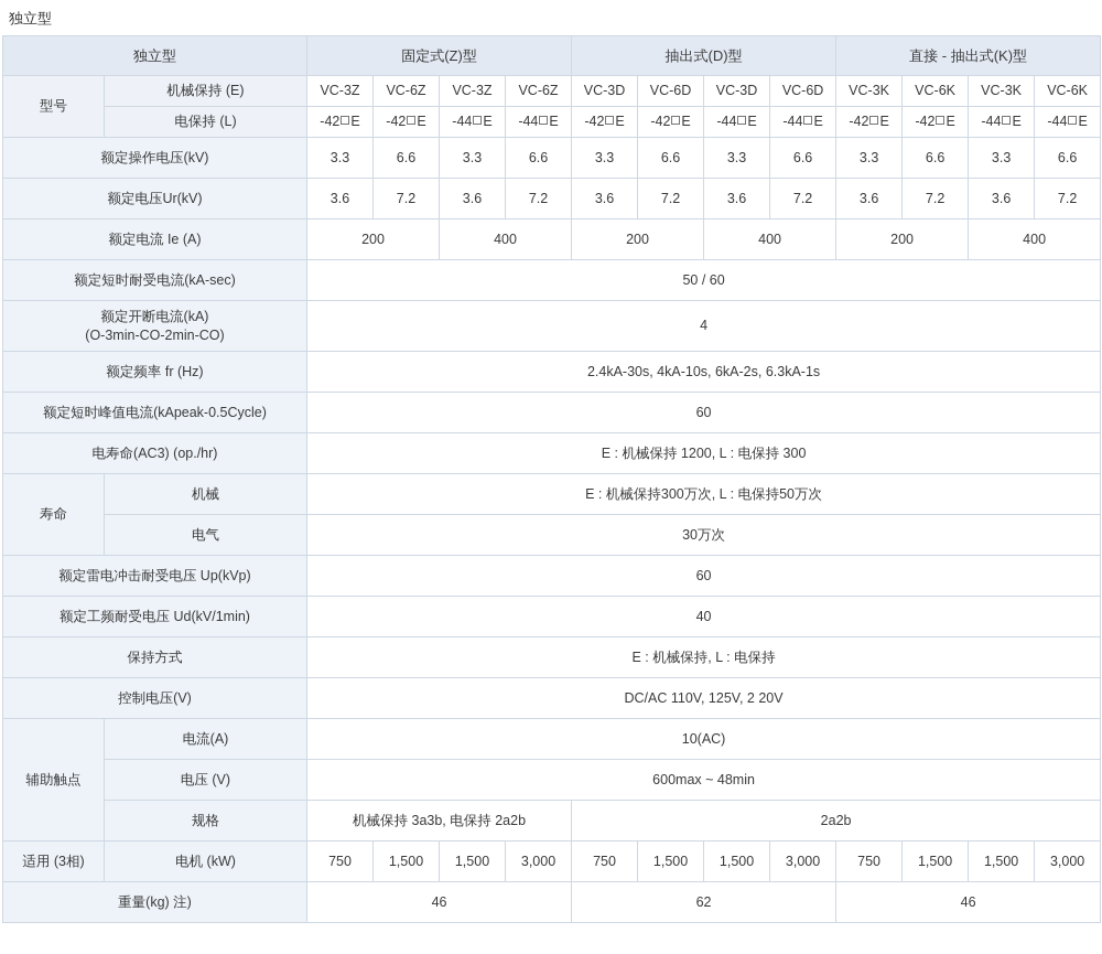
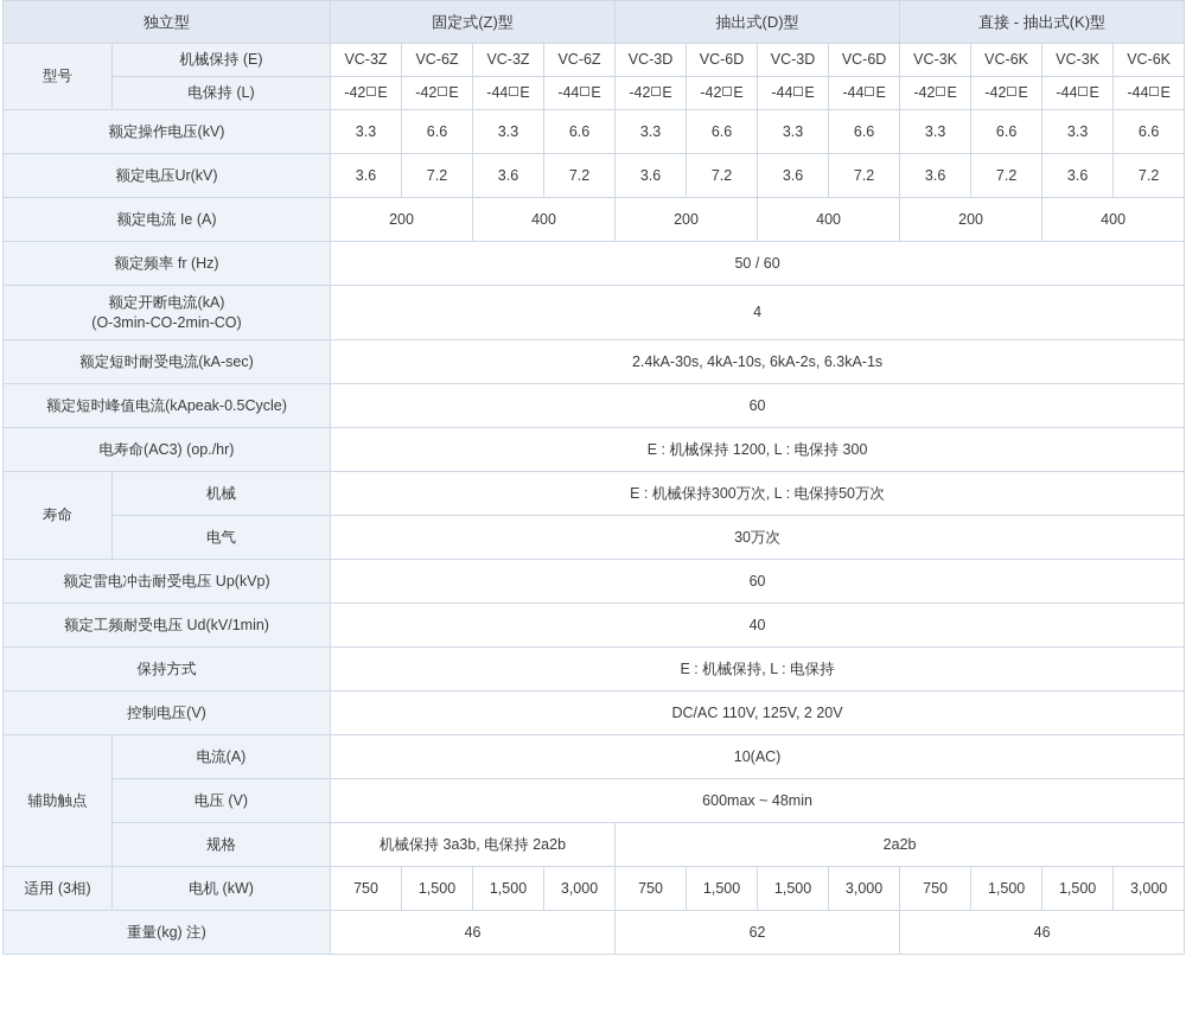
- 独立型
  独立型	固定式(Z)型	抽出式(D)型	直接 - 抽出式(K)型
  型号	机械保持 (E)	VC-3Z	VC-6Z	VC-3Z	VC-6Z	VC-3D	VC-6D	VC-3D	VC-6D	VC-3K	VC-6K	VC-3K	VC-6K
  电保持 (L)	-42 E	-42 E	-44 E	-44 E	-42 E	-42 E	-44 E	-44 E	-42 E	-42 E	-44 E	-44 E
  额定操作电压(kV)	3.3	6.6	3.3	6.6	3.3	6.6	3.3	6.6	3.3	6.6	3.3	6.6
  额定电压Ur(kV)	3.6	7.2	3.6	7.2	3.6	7.2	3.6	7.2	3.6	7.2	3.6	7.2
  额定电流 Ie (A)	200	400	200	400	200	400
- 额定短时耐受电流(kA-sec)	50 / 60
+ 额定频率 fr (Hz)	50 / 60
  额定开断电流(kA) (O-3min-CO-2min-CO)	4
- 额定频率 fr (Hz)	2.4kA-30s, 4kA-10s, 6kA-2s, 6.3kA-1s
+ 额定短时耐受电流(kA-sec)	2.4kA-30s, 4kA-10s, 6kA-2s, 6.3kA-1s
  额定短时峰值电流(kApeak-0.5Cycle)	60
  电寿命(AC3) (op./hr)	E : 机械保持 1200, L : 电保持 300
  寿命	机械	E : 机械保持300万次, L : 电保持50万次
  电气	30万次
  额定雷电冲击耐受电压 Up(kVp)	60
  额定工频耐受电压 Ud(kV/1min)	40
  保持方式	E : 机械保持, L : 电保持
  控制电压(V)	DC/AC 110V, 125V, 2 20V
  辅助触点	电流(A)	10(AC)
  电压 (V)	600max ~ 48min
  规格	机械保持 3a3b, 电保持 2a2b	2a2b
  适用 (3相)	电机 (kW)	750	1,500	1,500	3,000	750	1,500	1,500	3,000	750	1,500	1,500	3,000
  重量(kg) 注)	46	62	46
